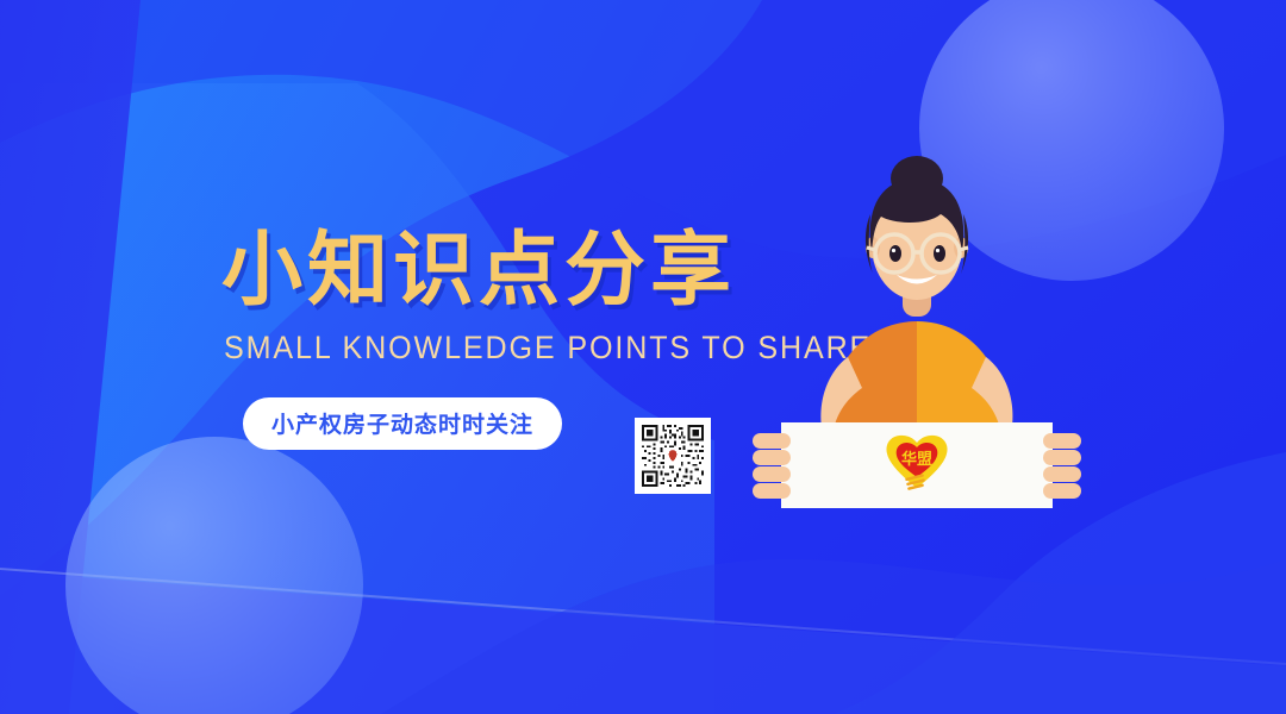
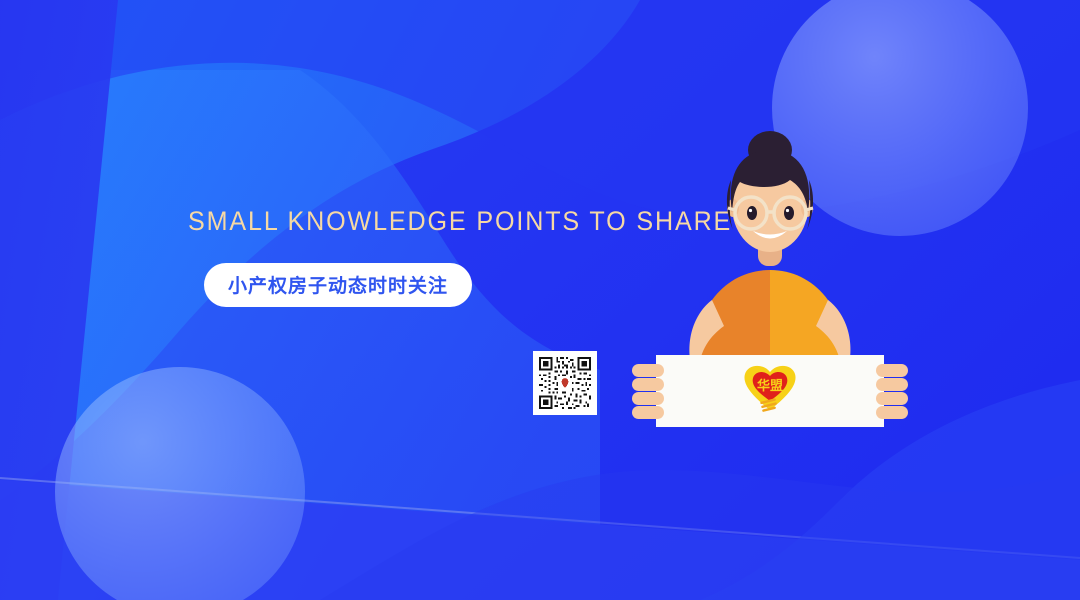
- 小知识点分享
  SMALL KNOWLEDGE POINTS TO
  小产权房子动态时时关注
  华盟
